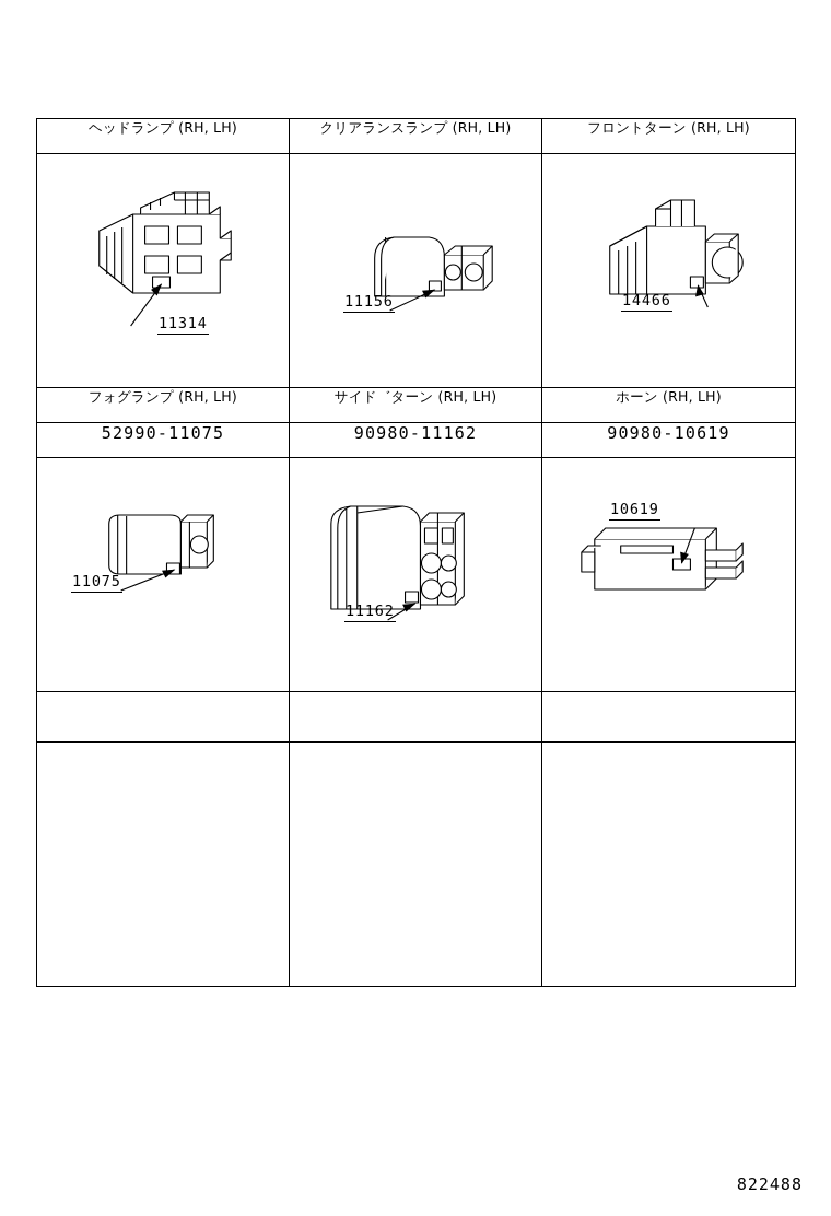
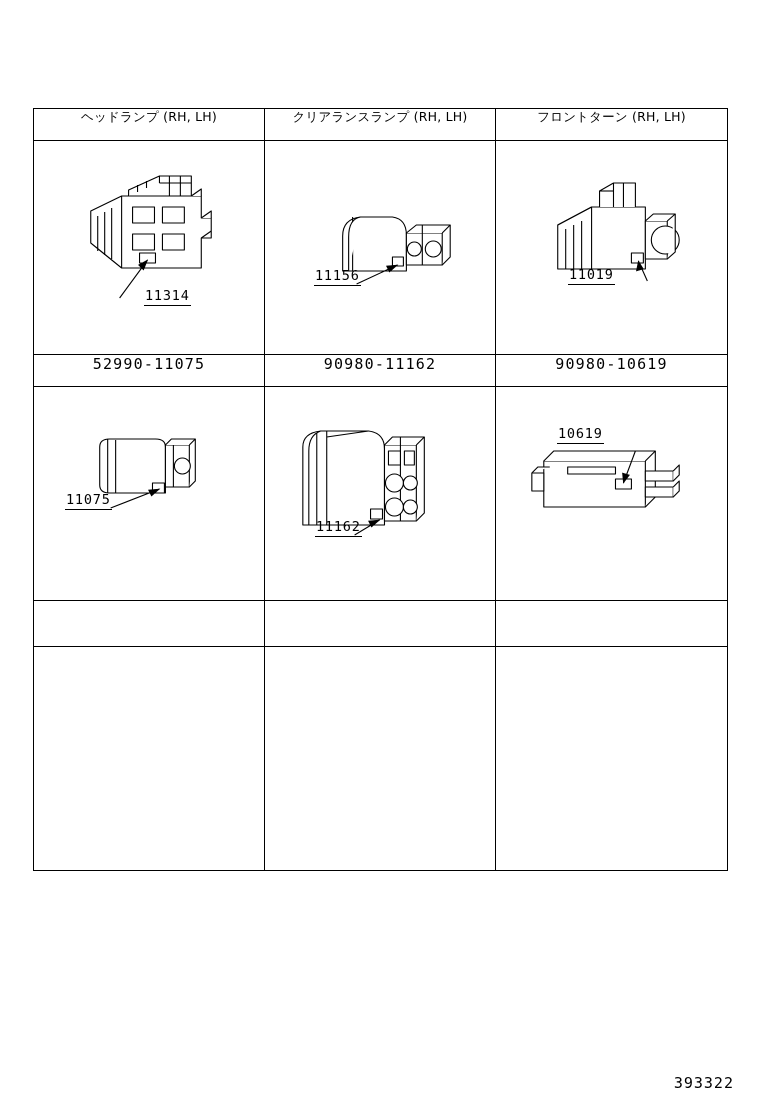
  ヘッドランプ (RH, LH)	クリアランスランプ (RH, LH)	フロントターン (RH, LH)
- 11314	11156	14466
+ 11314	11156	11019
- フォグランプ (RH, LH)	サイド゛ターン (RH, LH)	ホーン (RH, LH)
  52990-11075	90980-11162	90980-10619
  11075	11162	10619
- 822488
+ 393322
